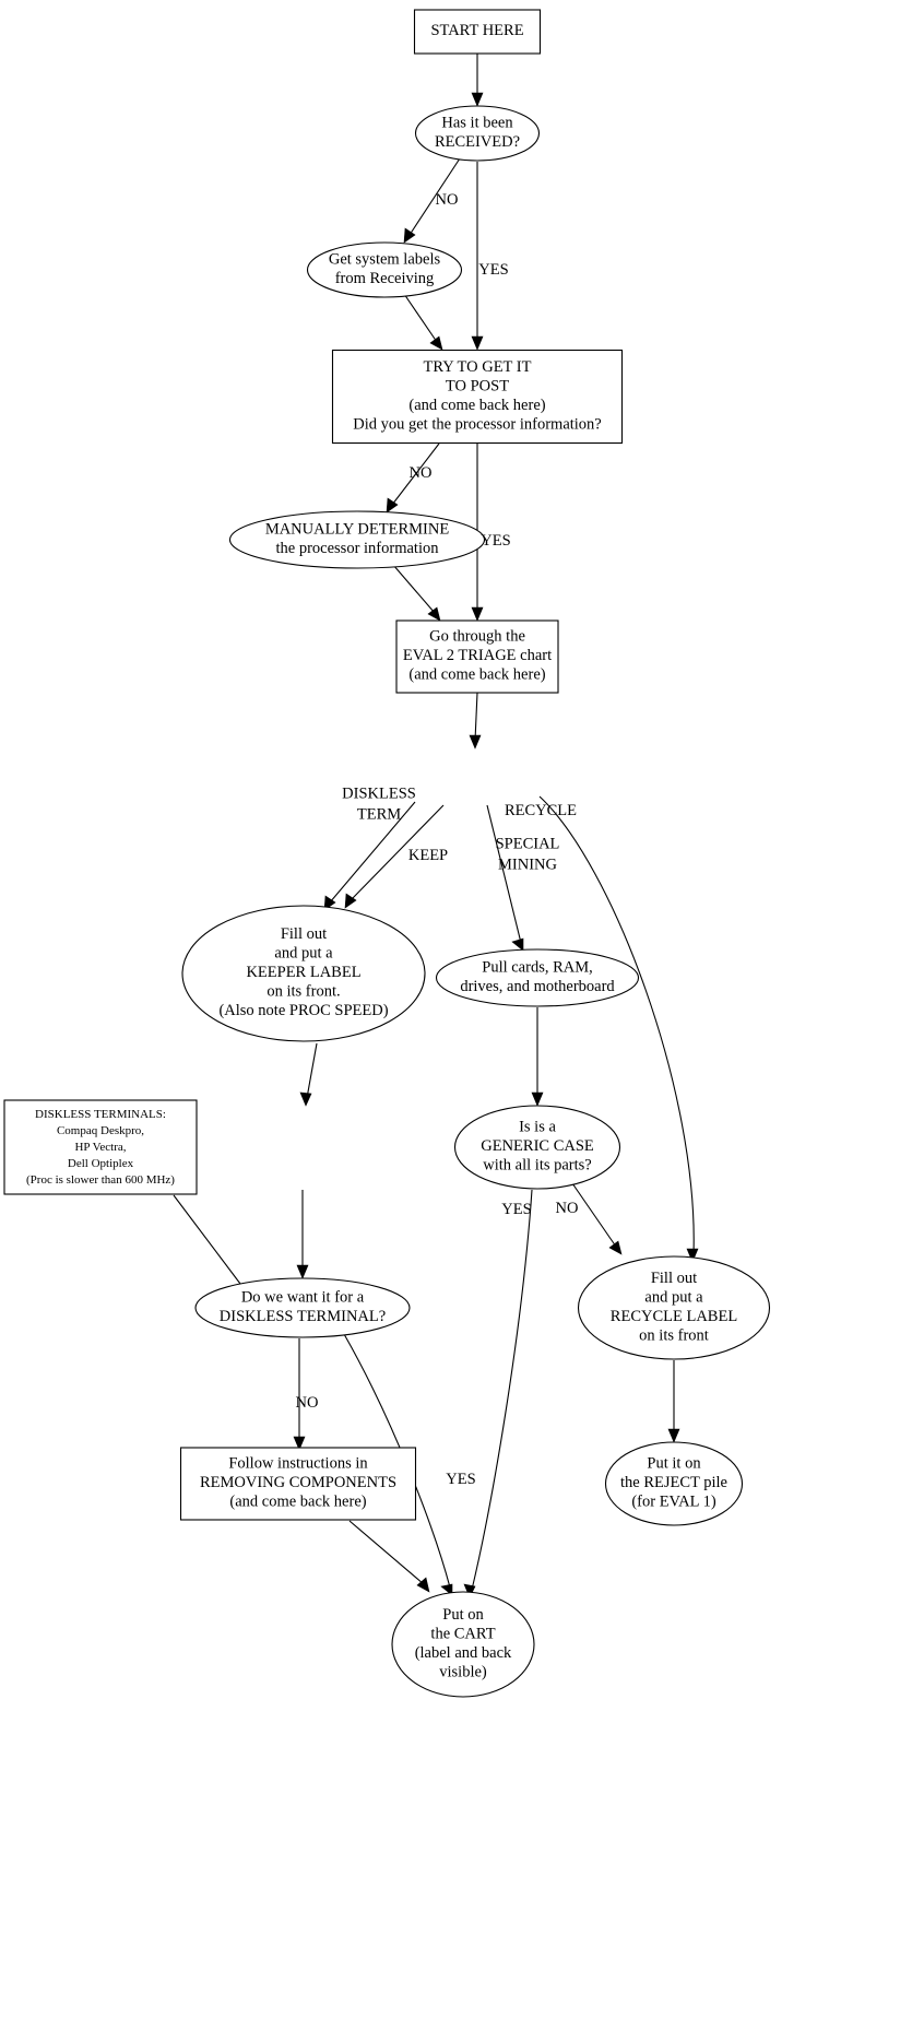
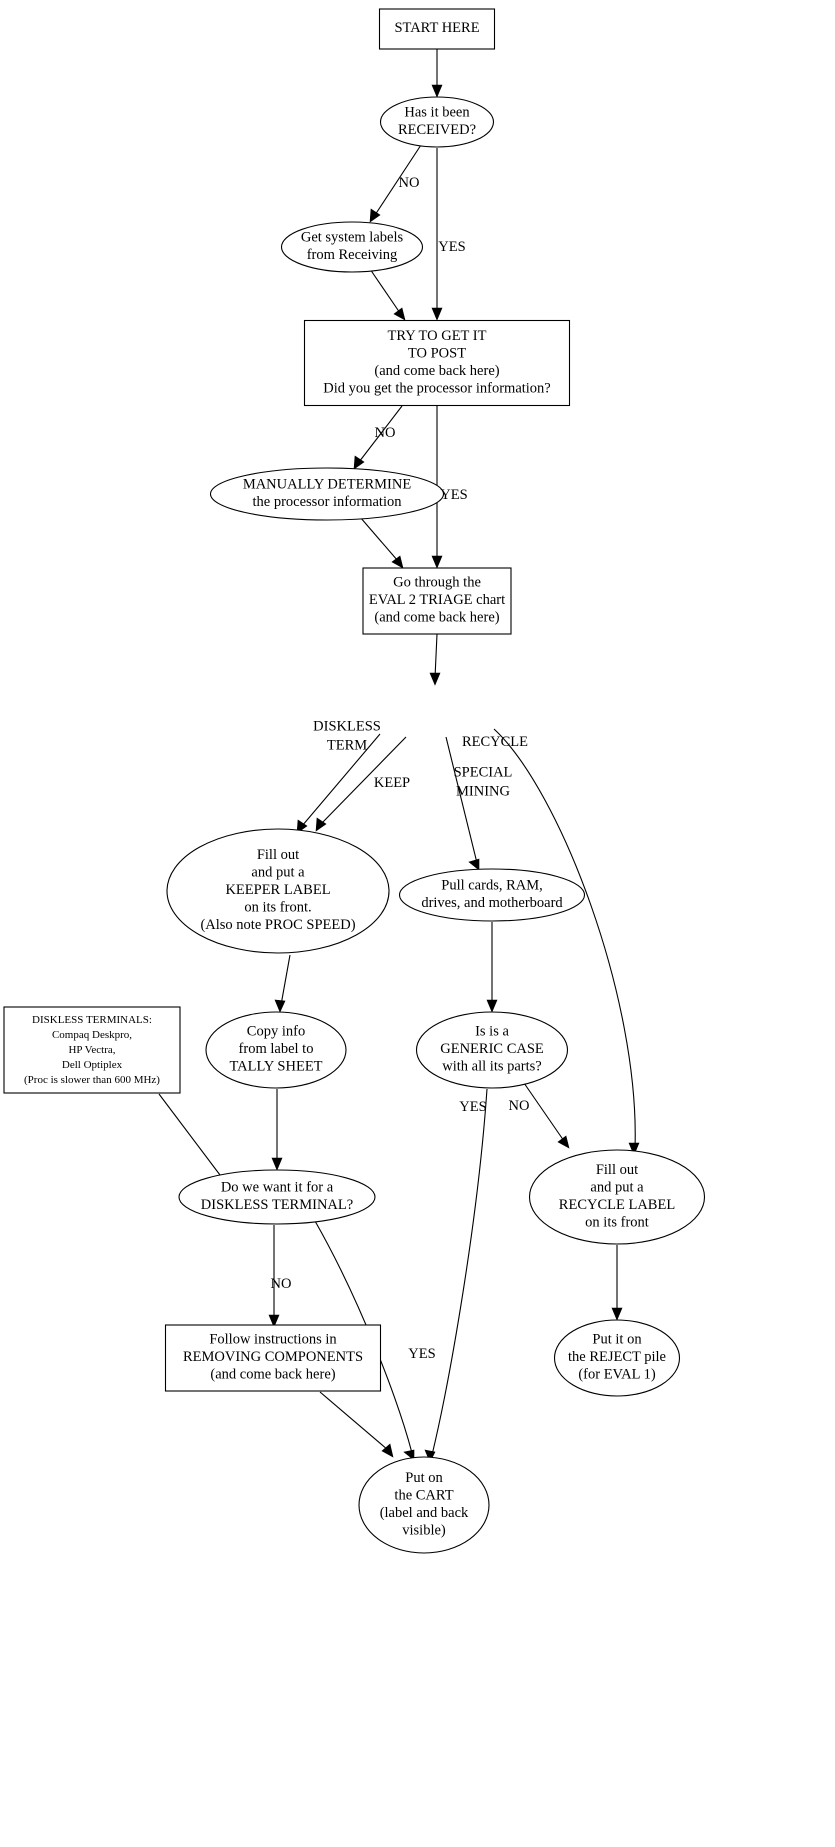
  START HERE
  Has it been RECEIVED?
  Get system labels from Receiving
  TRY TO GET IT TO POST (and come back here) Did you get the processor information?
  MANUALLY DETERMINE the processor information
  Go through the EVAL 2 TRIAGE chart (and come back here)
  Fill out and put a KEEPER LABEL on its front. (Also note PROC SPEED)
  Pull cards, RAM, drives, and motherboard
+ Copy info from label to TALLY SHEET
  Is is a GENERIC CASE with all its parts?
  DISKLESS TERMINALS: Compaq Deskpro, HP Vectra, Dell Optiplex (Proc is slower than 600 MHz)
  Do we want it for a DISKLESS TERMINAL?
  Fill out and put a RECYCLE LABEL on its front
  Follow instructions in REMOVING COMPONENTS (and come back here)
  Put it on the REJECT pile (for EVAL 1)
  Put on the CART (label and back visible)
  NO
  YES
  NO
  YES
  DISKLESS TERM
  KEEP
  SPECIAL MINING
  RECYCLE
  YES
  NO
  NO
  YES
